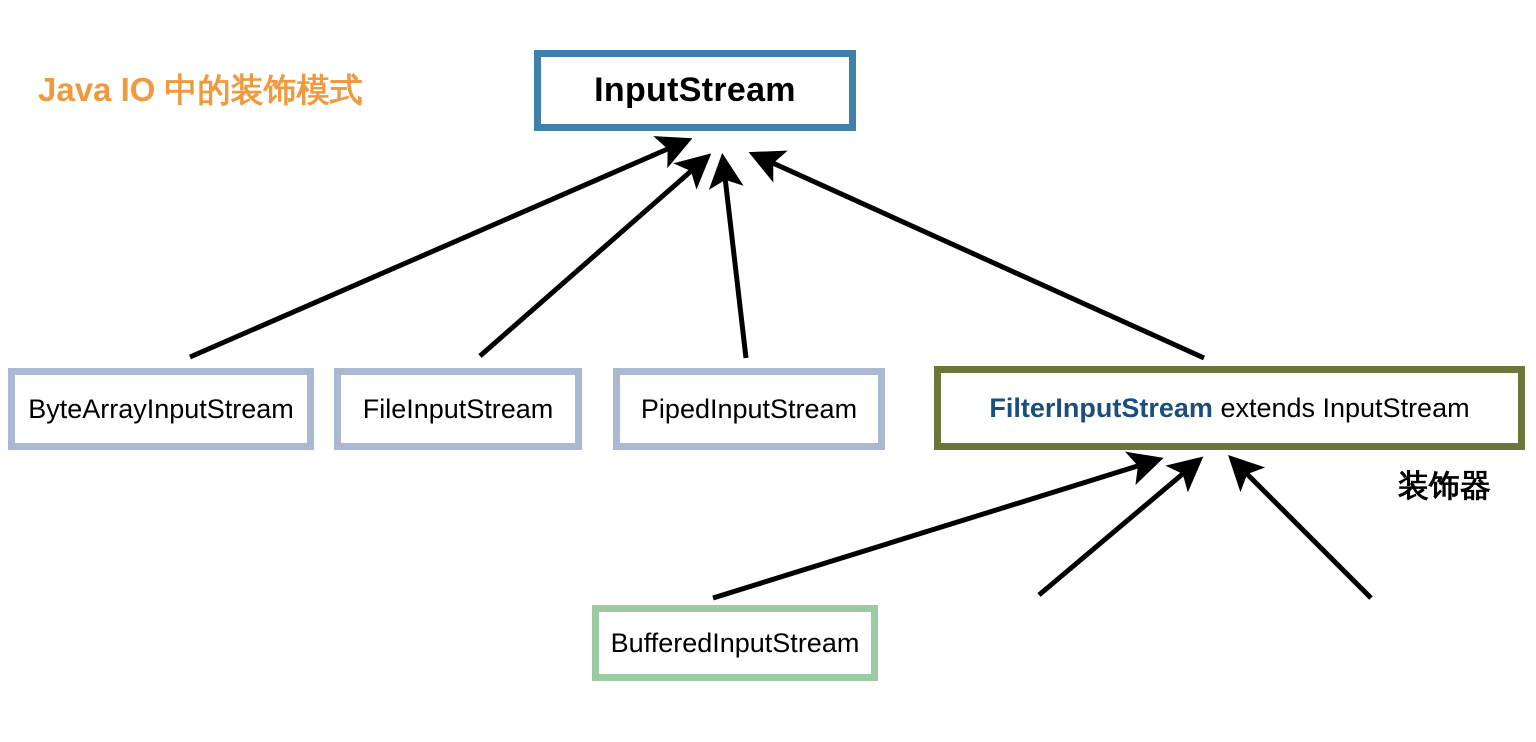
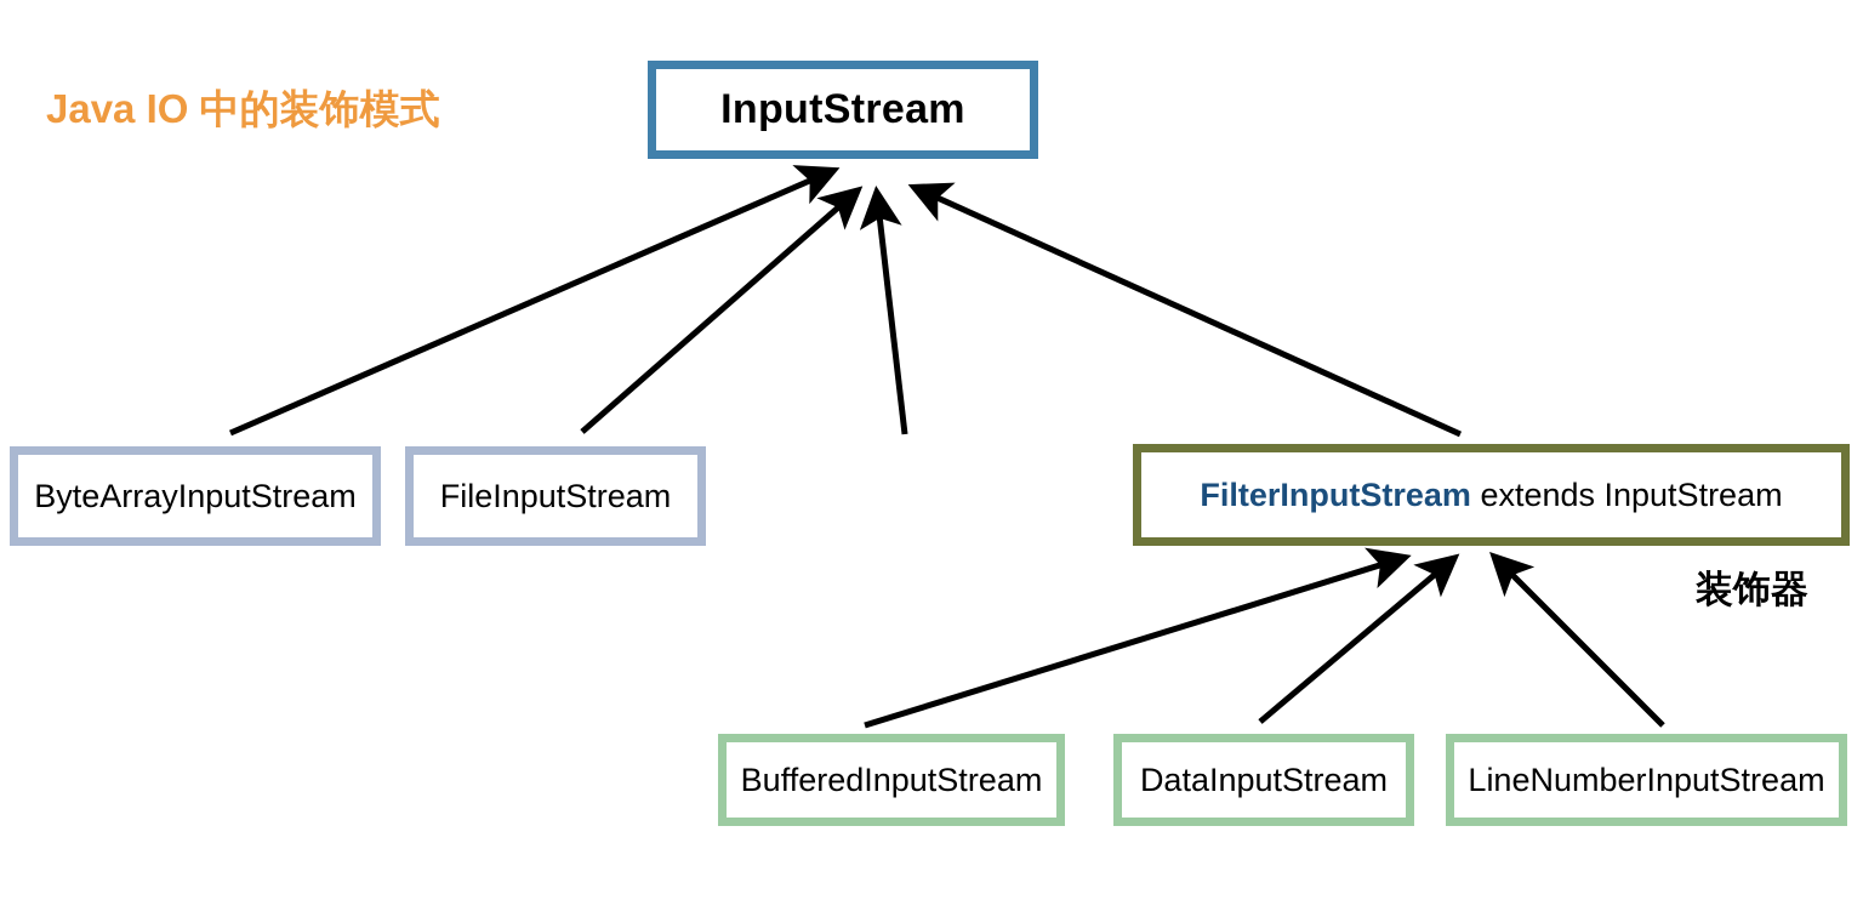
  Java IO 中的装饰模式
  InputStream
  ByteArrayInputStream
  FileInputStream
- PipedInputStream
  FilterInputStream extends InputStream
  装饰器
  BufferedInputStream
+ DataInputStream
+ LineNumberInputStream
